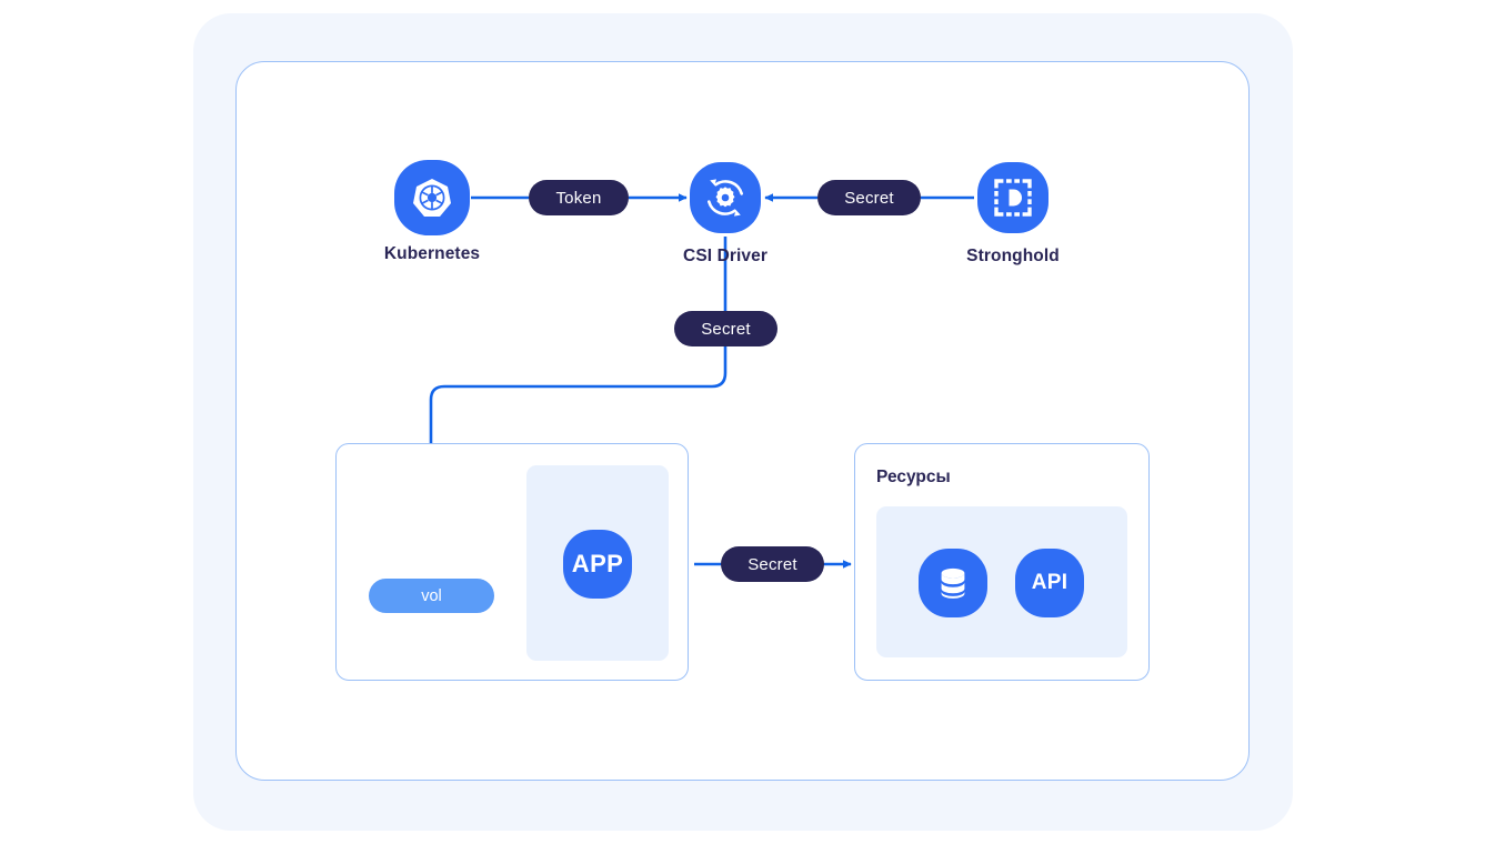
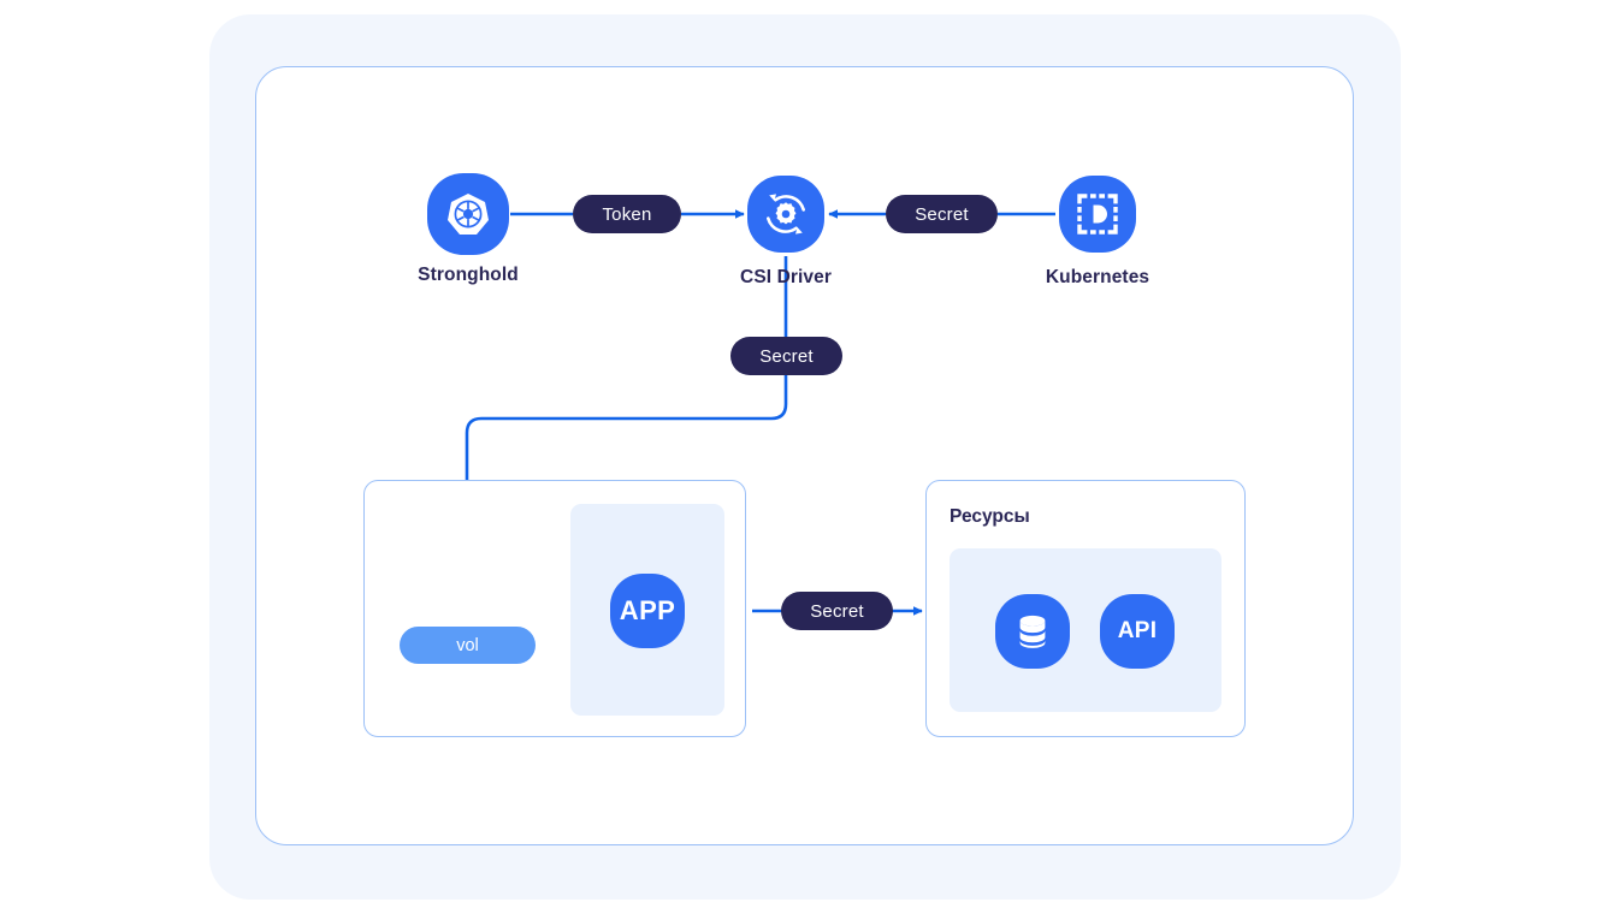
- Kubernetes
+ Stronghold
  CSI Driver
- Stronghold
+ Kubernetes
  Token
  Secret
  Secret
  Secret
  vol
  APP
  Ресурсы
  API
